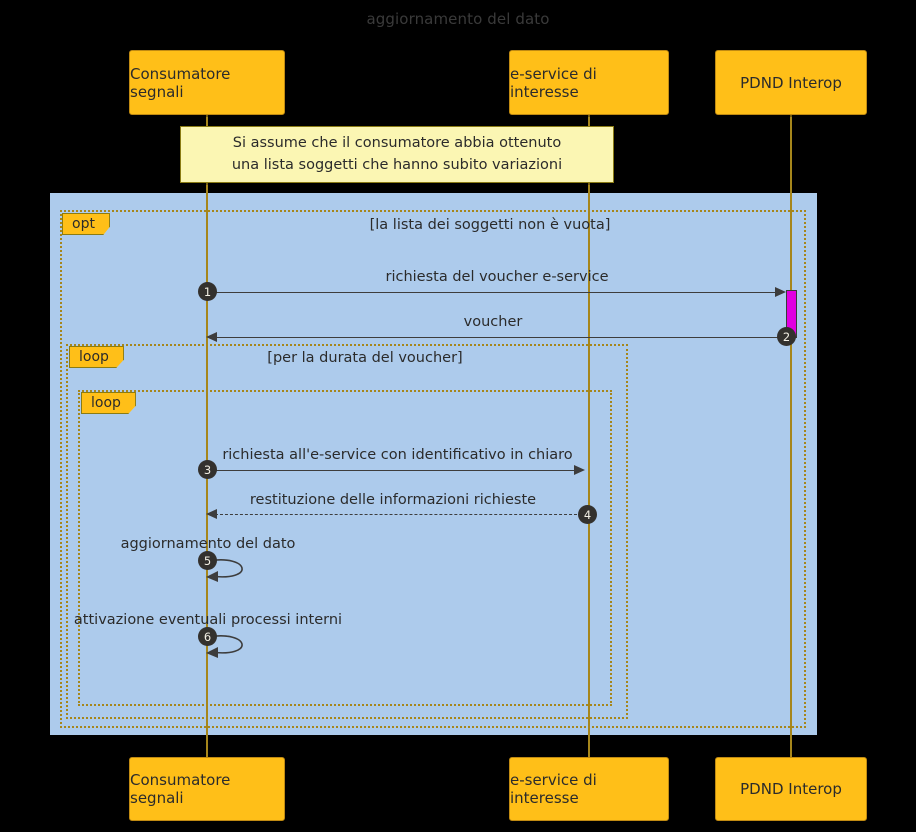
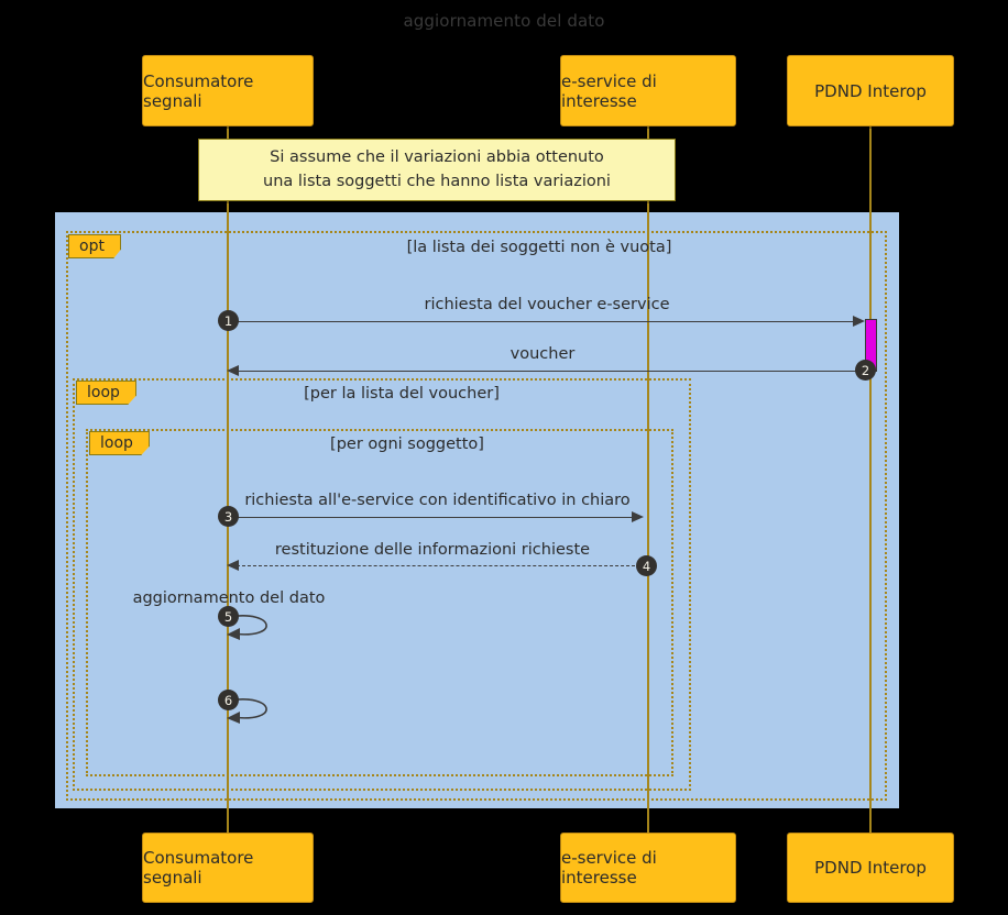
  aggiornamento del dato
  opt
  [la lista dei soggetti non è vuota]
  loop
- [per la durata del voucher]
+ [per la lista del voucher]
  loop
+ [per ogni soggetto]
  Consumatore segnali
  e-service di interesse
  PDND Interop
- Si assume che il consumatore abbia ottenuto
+ Si assume che il variazioni abbia ottenuto
- una lista soggetti che hanno subito variazioni
+ una lista soggetti che hanno lista variazioni
  richiesta del voucher e-service
  1
  voucher
  2
  richiesta all'e-service con identificativo in chiaro
  3
  restituzione delle informazioni richieste
  4
  aggiornamento del dato
  5
- attivazione eventuali processi interni
  6
  Consumatore segnali
  e-service di interesse
  PDND Interop
